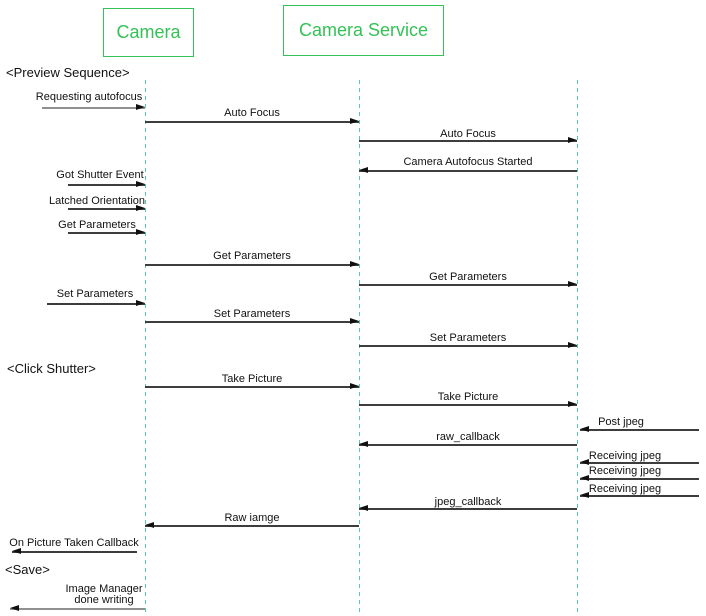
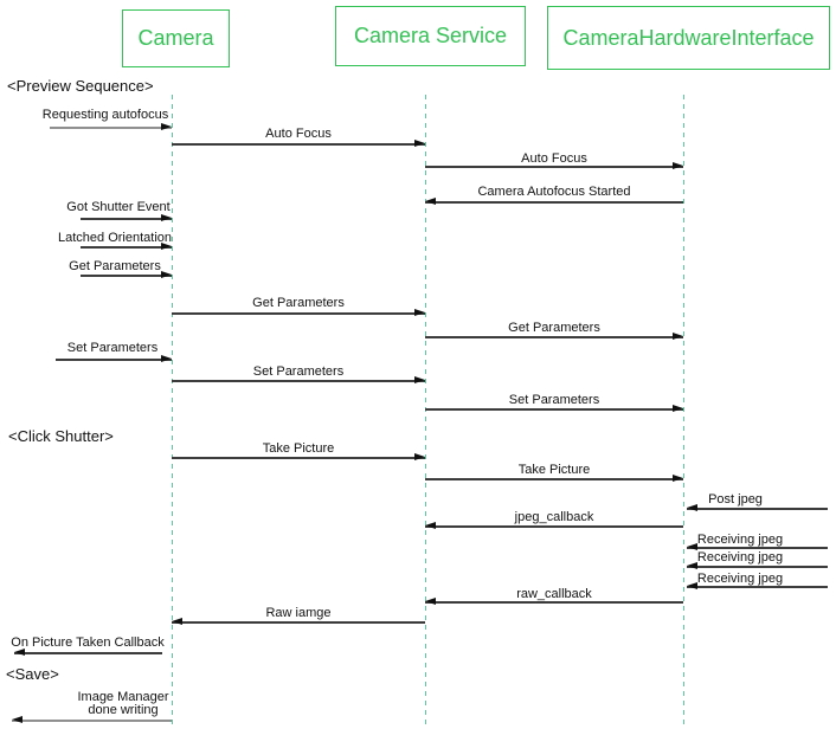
  Camera
  Camera Service
+ CameraHardwareInterface
  <Preview Sequence>
  <Click Shutter>
  <Save>
  Requesting autofocus
  Auto Focus
  Auto Focus
  Camera Autofocus Started
  Got Shutter Event
  Latched Orientation
  Get Parameters
  Get Parameters
  Get Parameters
  Set Parameters
  Set Parameters
  Set Parameters
  Take Picture
  Take Picture
  Post jpeg
- raw_callback
+ jpeg_callback
  Receiving jpeg
  Receiving jpeg
  Receiving jpeg
- jpeg_callback
+ raw_callback
  Raw iamge
  On Picture Taken Callback
  Image Manager
  done writing
